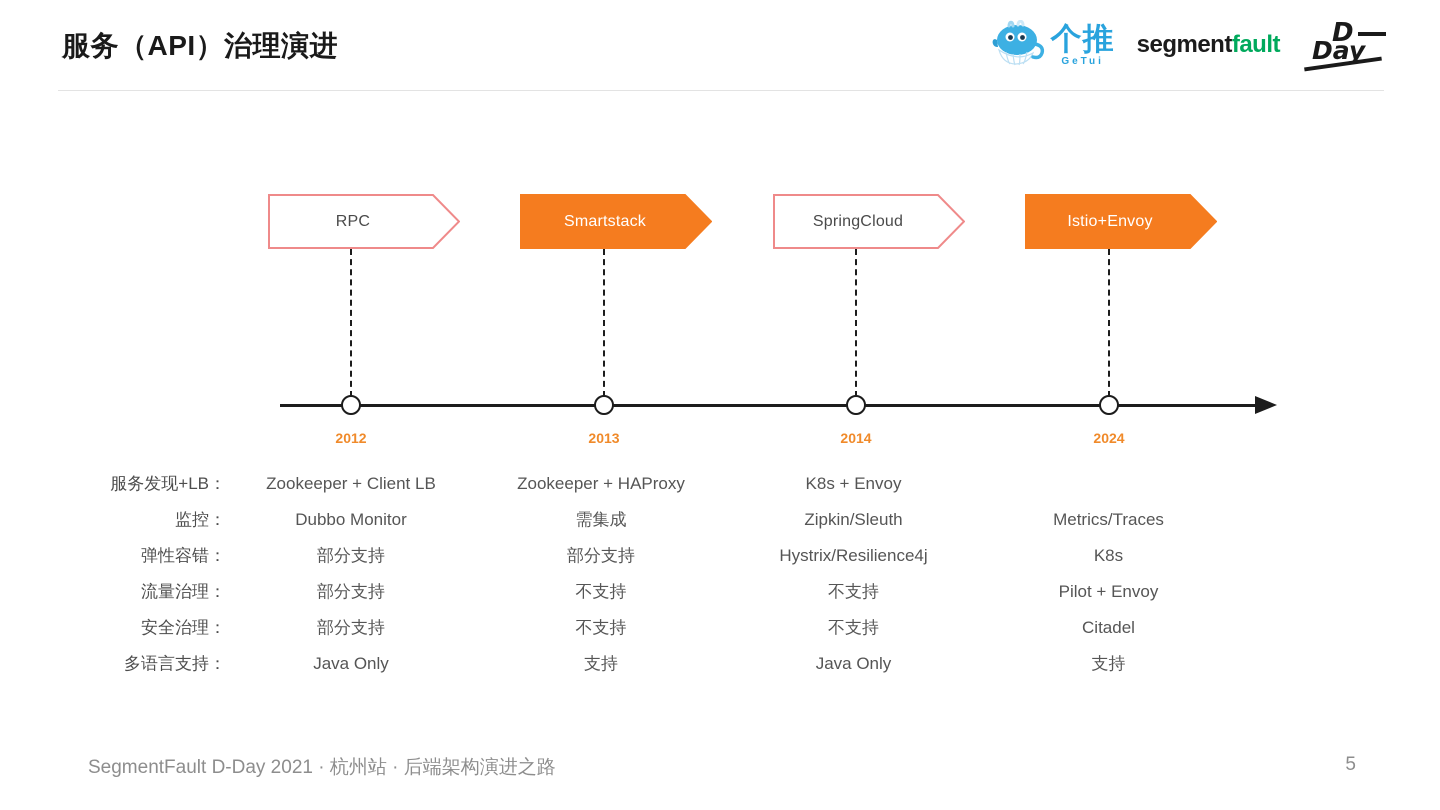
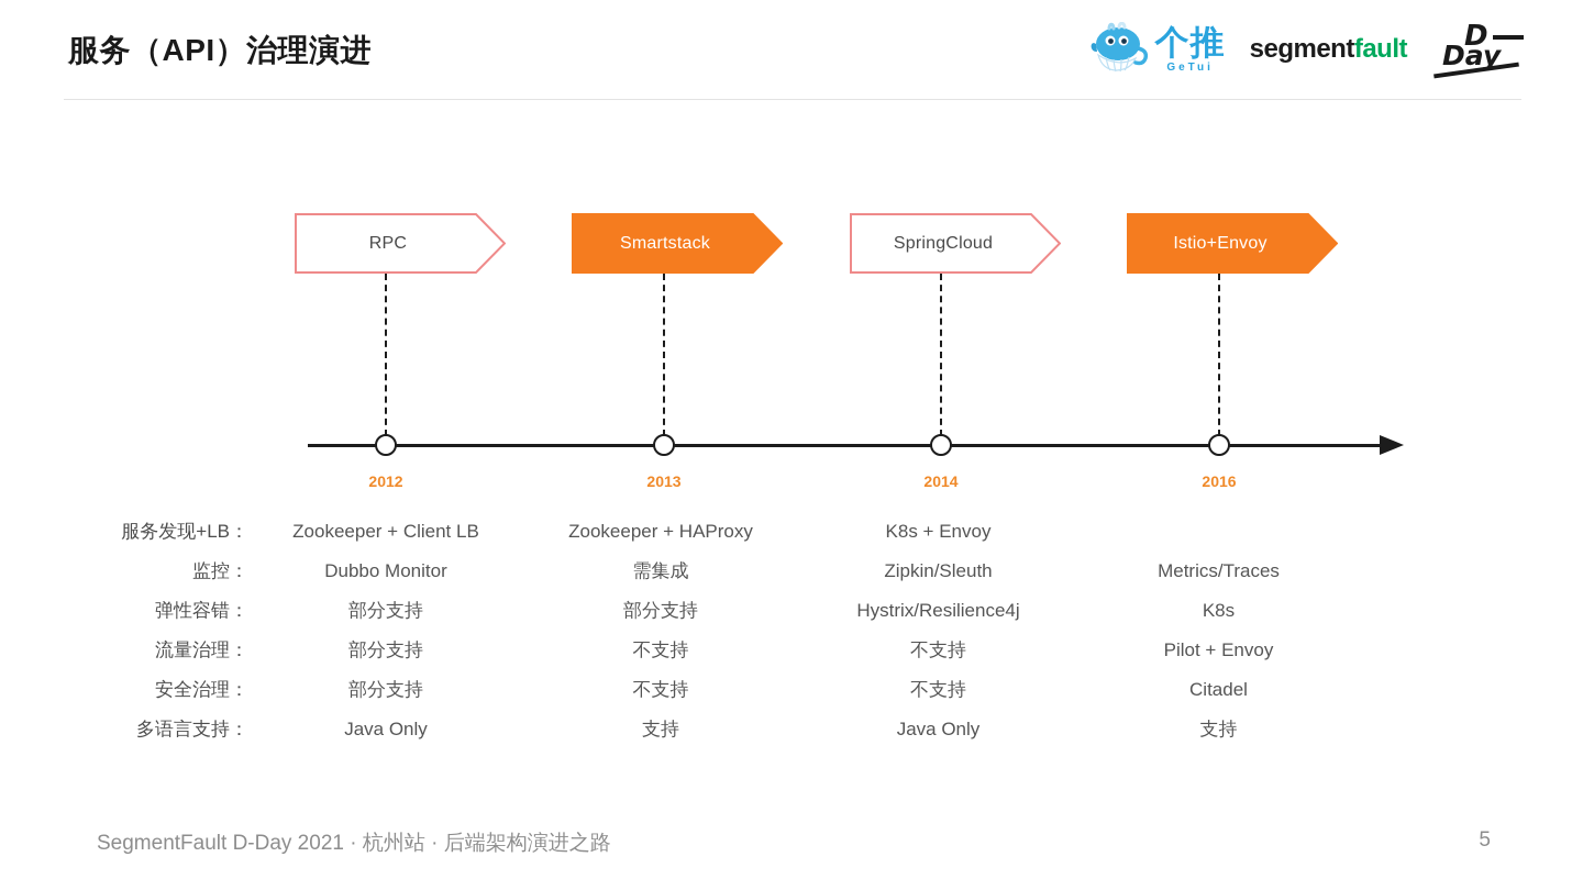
  服务（API）治理演进
  个推
  GeTui
  segmentfault
  D
  Day
  RPC
  Smartstack
  SpringCloud
  Istio+Envoy
  2012
  2013
  2014
- 2024
+ 2016
  服务发现+LB：
  Zookeeper + Client LB
  Zookeeper + HAProxy
  K8s + Envoy
  监控：
  Dubbo Monitor
  需集成
  Zipkin/Sleuth
  Metrics/Traces
  弹性容错：
  部分支持
  部分支持
  Hystrix/Resilience4j
  K8s
  流量治理：
  部分支持
  不支持
  不支持
  Pilot + Envoy
  安全治理：
  部分支持
  不支持
  不支持
  Citadel
  多语言支持：
  Java Only
  支持
  Java Only
  支持
  SegmentFault D-Day 2021 · 杭州站 · 后端架构演进之路
  5
